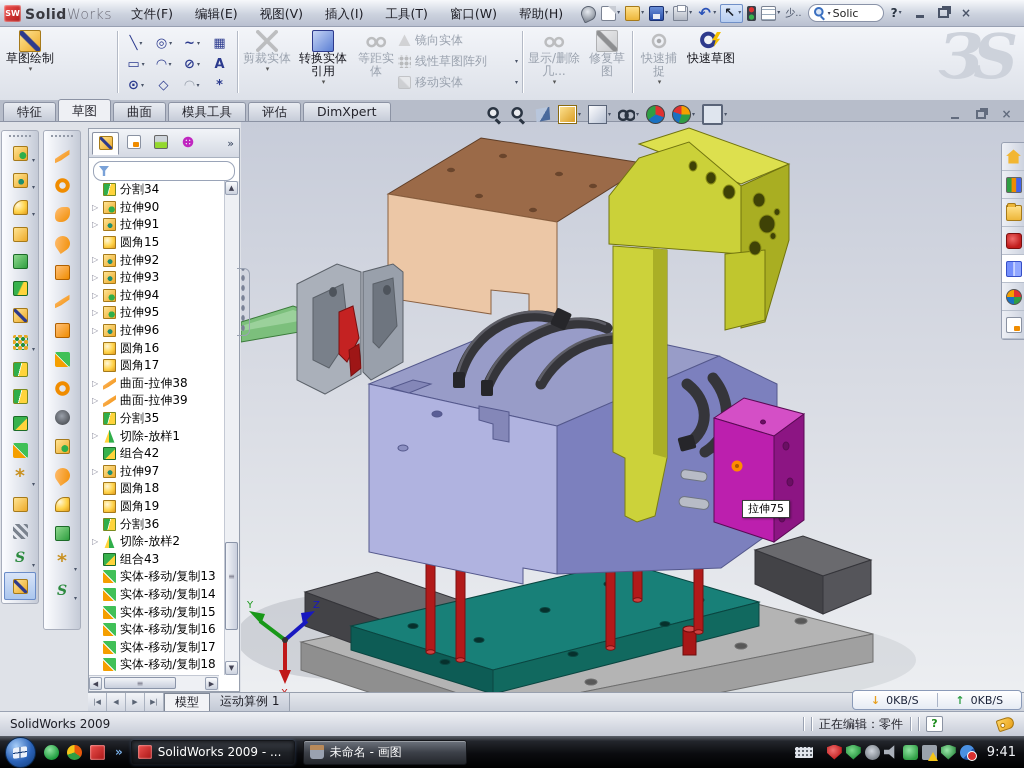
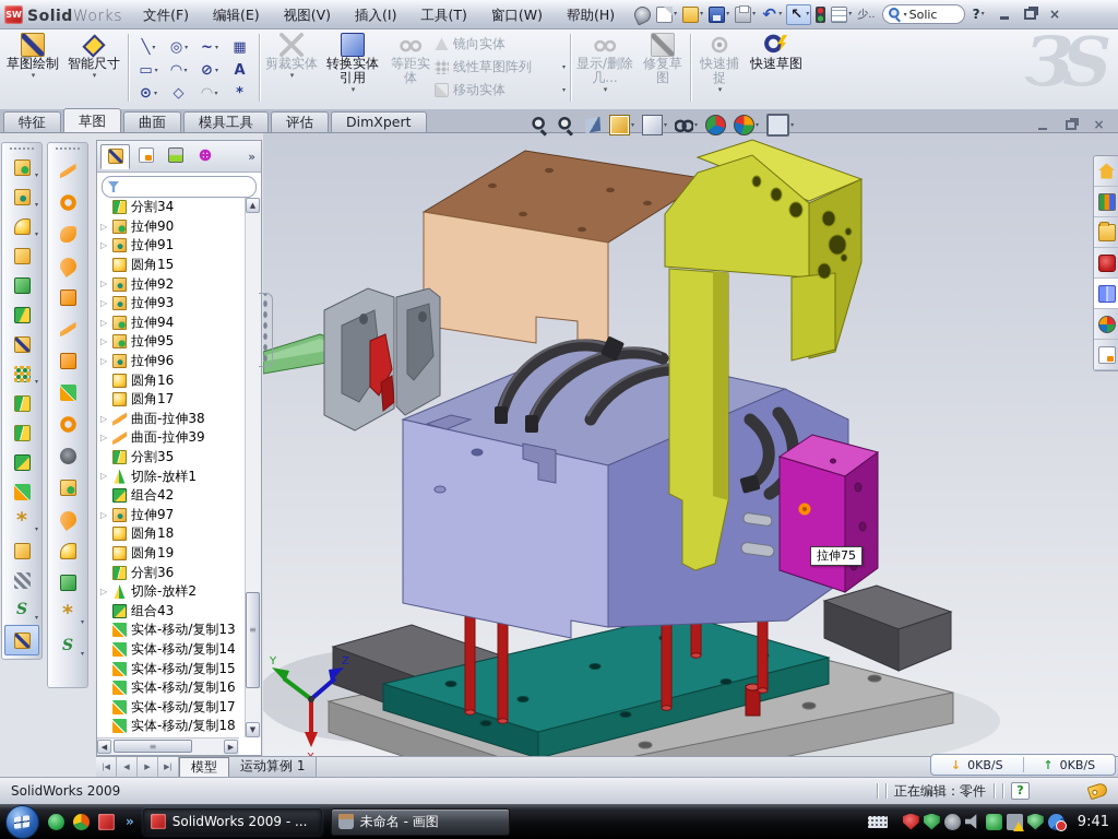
  SW
  SolidWorks
  文件(F)
  编辑(E)
  视图(V)
  插入(I)
  工具(T)
  窗口(W)
  帮助(H)
  少..
  Solic
  ?
  ×
  草图绘制
+ 智能尺寸
  ╲
  ◎
  ~
  ▦
  ▭
  ◠
  ⊘
  A
  ⊙
  ◇
  ◠
  *
  剪裁实体
  转换实体引用
  等距实体
  镜向实体
  线性草图阵列
  移动实体
  显示/删除几...
  修复草图
  快速捕捉
  快速草图
  ЗS
  特征
  草图
  曲面
  模具工具
  评估
  DimXpert
  »
  分割34
  ▷
  拉伸90
  ▷
  拉伸91
  圆角15
  ▷
  拉伸92
  ▷
  拉伸93
  ▷
  拉伸94
  ▷
  拉伸95
  ▷
  拉伸96
  圆角16
  圆角17
  ▷
  曲面-拉伸38
  ▷
  曲面-拉伸39
  分割35
  ▷
  切除-放样1
  组合42
  ▷
  拉伸97
  圆角18
  圆角19
  分割36
  ▷
  切除-放样2
  组合43
  实体-移动/复制13
  实体-移动/复制14
  实体-移动/复制15
  实体-移动/复制16
  实体-移动/复制17
  实体-移动/复制18
  ▲
  ▼
  ◀
  ≡
  ▶
  Y
  Z
  ×
  拉伸75
  |◀
  ◀
  ▶
  ▶|
  模型
  运动算例 1
  SolidWorks 2009
  正在编辑：零件
  ?
  ↓
  0KB/S
  ↑
  0KB/S
  »
  SolidWorks 2009 - ...
  未命名 - 画图
  9:41
